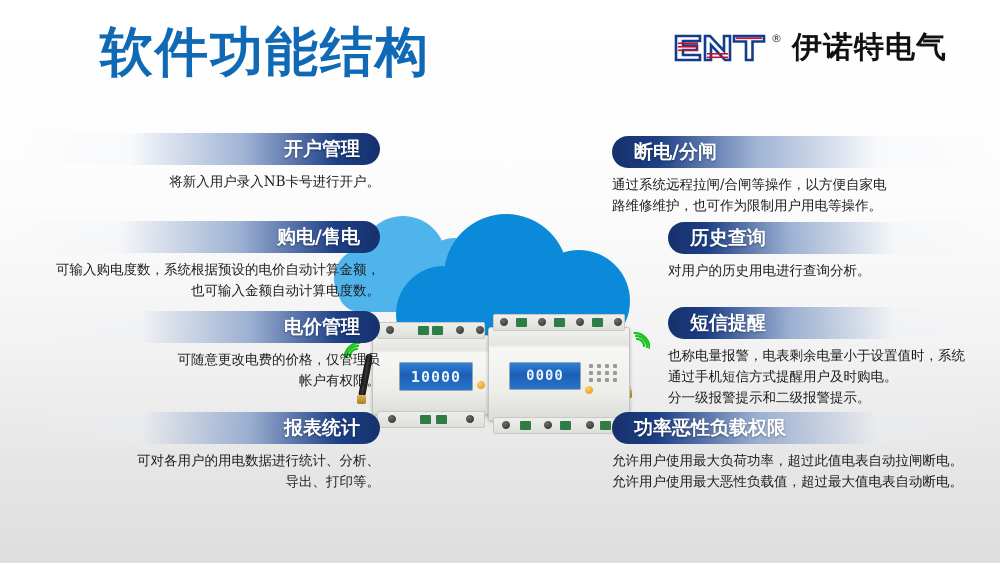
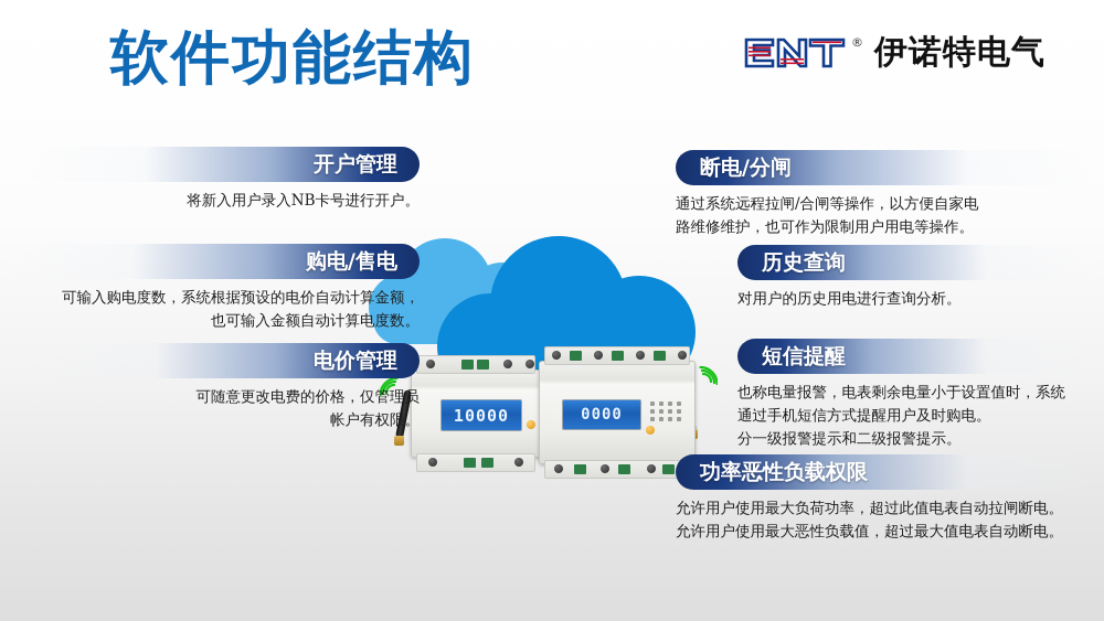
  软件功能结构
  ®
  伊诺特电气
  10000
  0000
  开户管理
  将新入用户录入NB卡号进行开户。
  购电/售电
  可输入购电度数，系统根据预设的电价自动计算金额，
  也可输入金额自动计算电度数。
  电价管理
  可随意更改电费的价格，仅管理员
  帐户有权限。
- 报表统计
- 可对各用户的用电数据进行统计、分析、
- 导出、打印等。
  断电/分闸
  通过系统远程拉闸/合闸等操作，以方便自家电
  路维修维护，也可作为限制用户用电等操作。
  历史查询
  对用户的历史用电进行查询分析。
  短信提醒
  也称电量报警，电表剩余电量小于设置值时，系统
  通过手机短信方式提醒用户及时购电。
  分一级报警提示和二级报警提示。
  功率恶性负载权限
  允许用户使用最大负荷功率，超过此值电表自动拉闸断电。
  允许用户使用最大恶性负载值，超过最大值电表自动断电。
